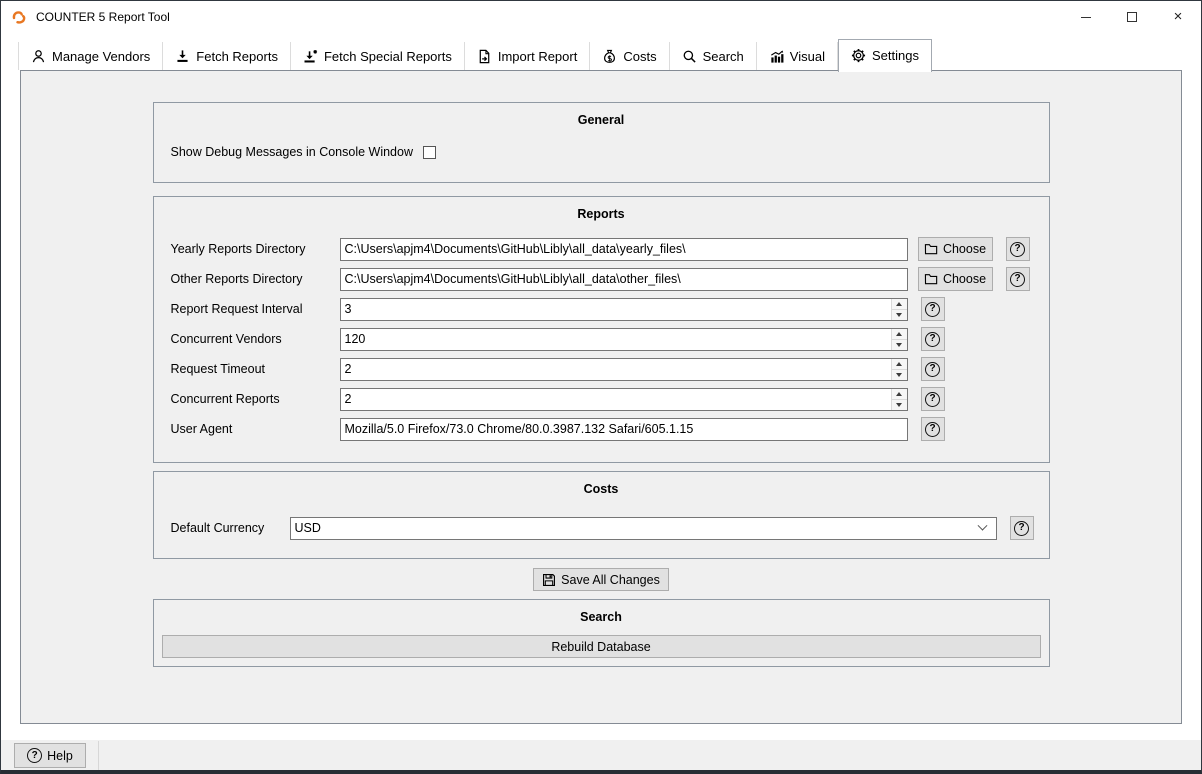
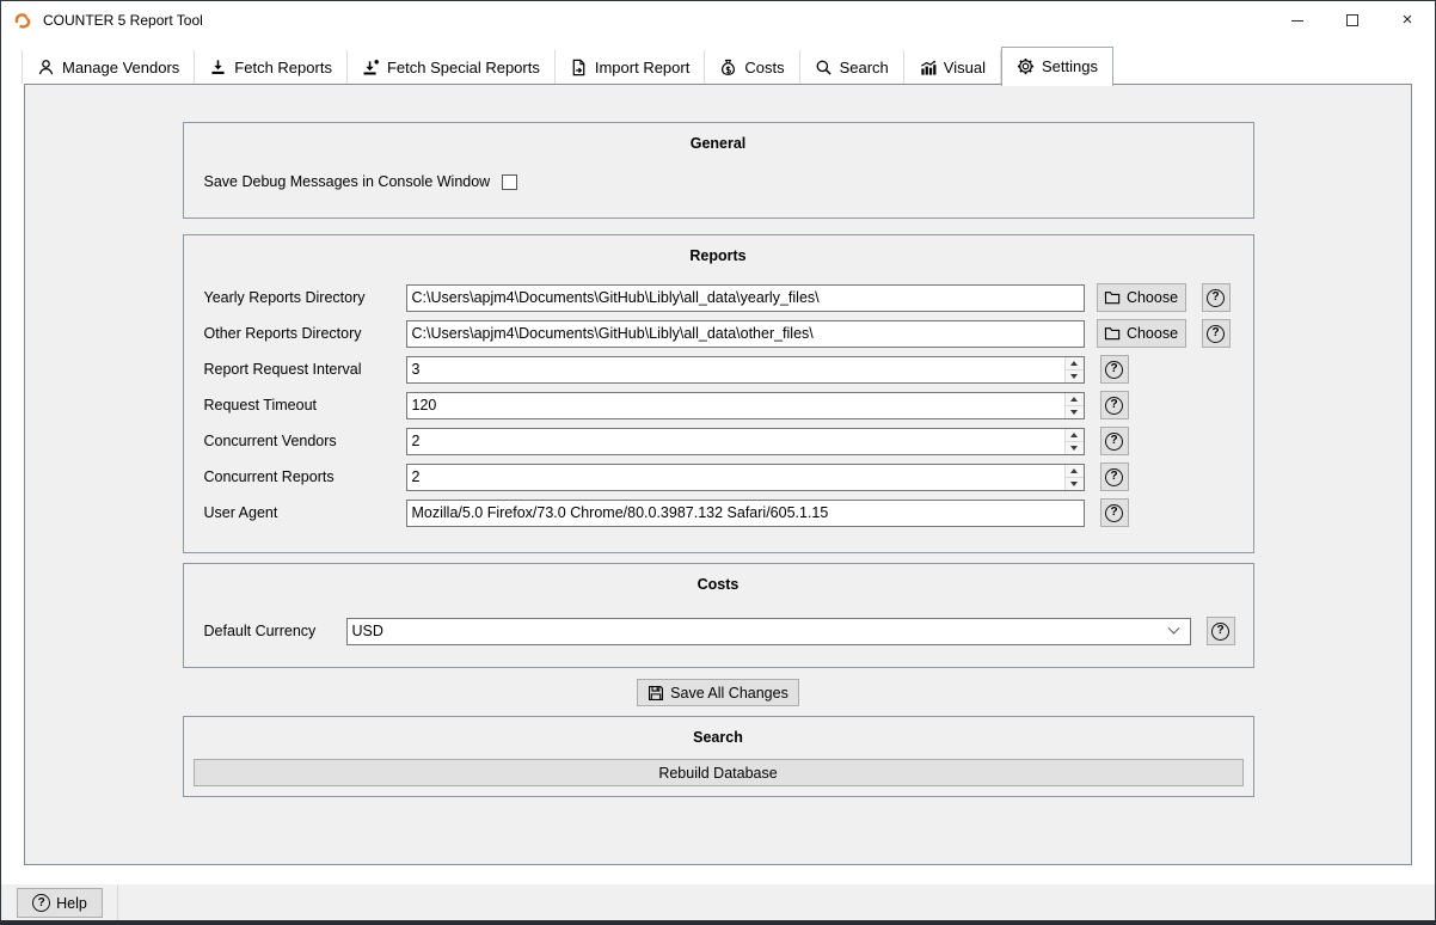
  COUNTER 5 Report Tool
  ×
  Manage Vendors
  Fetch Reports
  Fetch Special Reports
  Import Report
  Costs
  Search
  Visual
  Settings
  General
- Show Debug Messages in Console Window
+ Save Debug Messages in Console Window
  Reports
  Yearly Reports Directory
  C:\Users\apjm4\Documents\GitHub\Libly\all_data\yearly_files\
  Choose
  ?
  Other Reports Directory
  C:\Users\apjm4\Documents\GitHub\Libly\all_data\other_files\
  Choose
  ?
  Report Request Interval
  3
  ?
- Concurrent Vendors
+ Request Timeout
  120
  ?
- Request Timeout
+ Concurrent Vendors
  2
  ?
  Concurrent Reports
  2
  ?
  User Agent
  Mozilla/5.0 Firefox/73.0 Chrome/80.0.3987.132 Safari/605.1.15
  ?
  Costs
  Default Currency
  USD
  ?
  Save All Changes
  Search
  Rebuild Database
  ?
  Help
